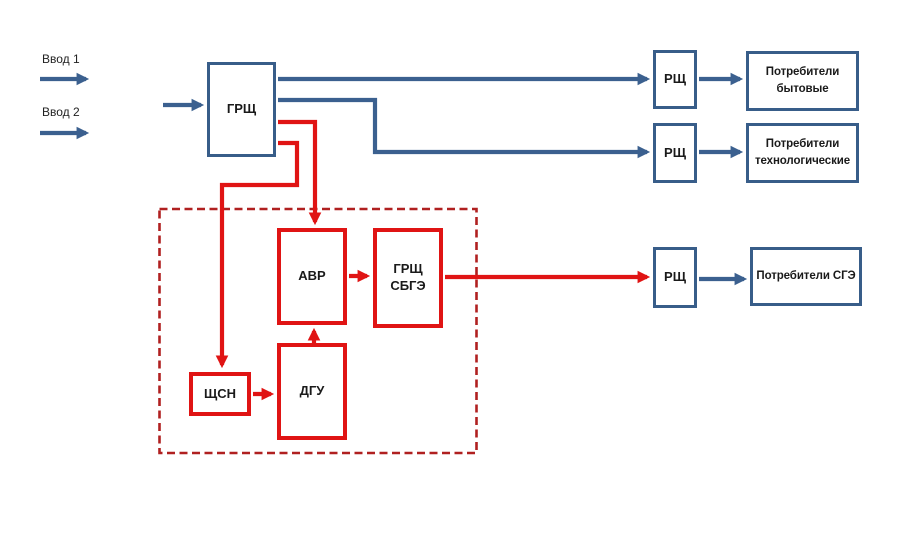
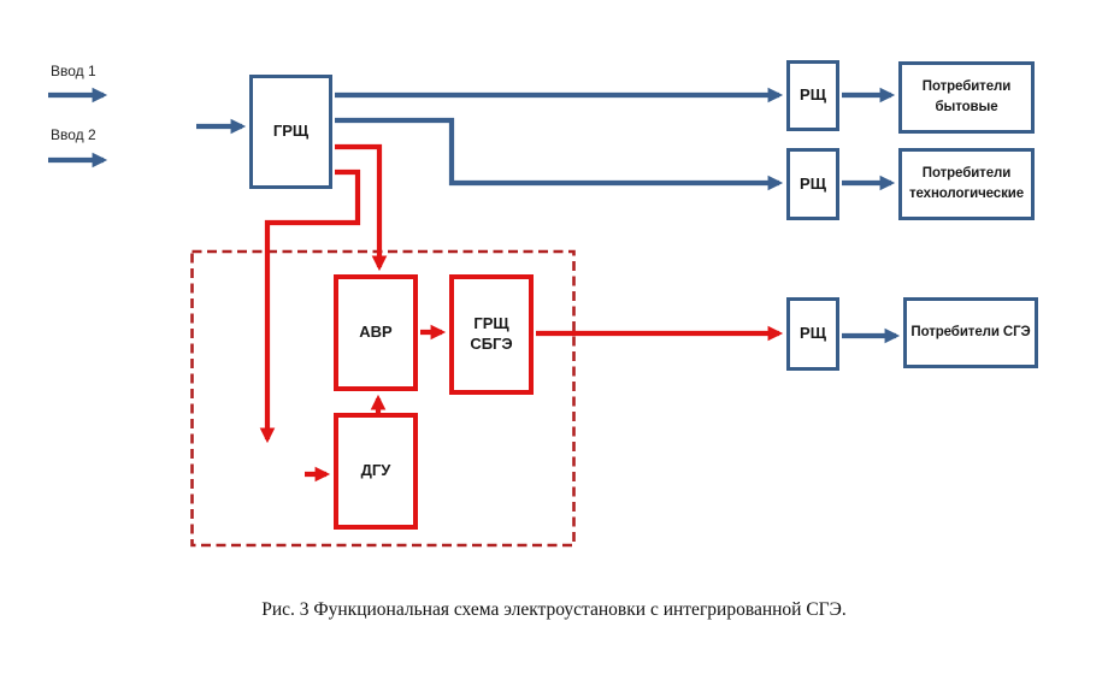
  Ввод 1
  Ввод 2
  ГРЩ
  РЩ
  Потребители
  бытовые
  РЩ
  Потребители
  технологические
  РЩ
  Потребители СГЭ
  АВР
  ГРЩ
  СБГЭ
- ЩСН
  ДГУ
+ Рис. 3 Функциональная схема электроустановки с интегрированной СГЭ.
